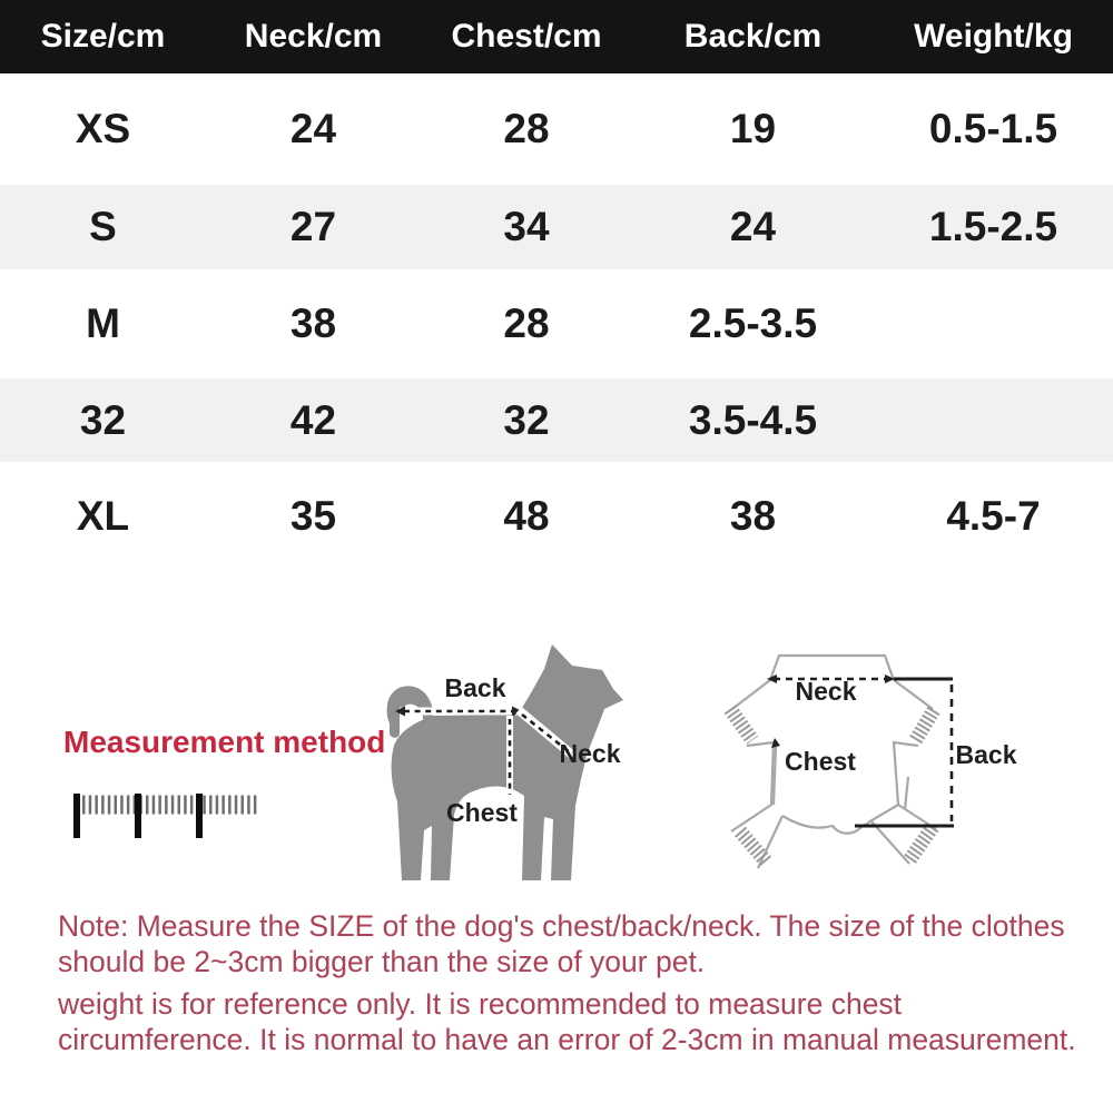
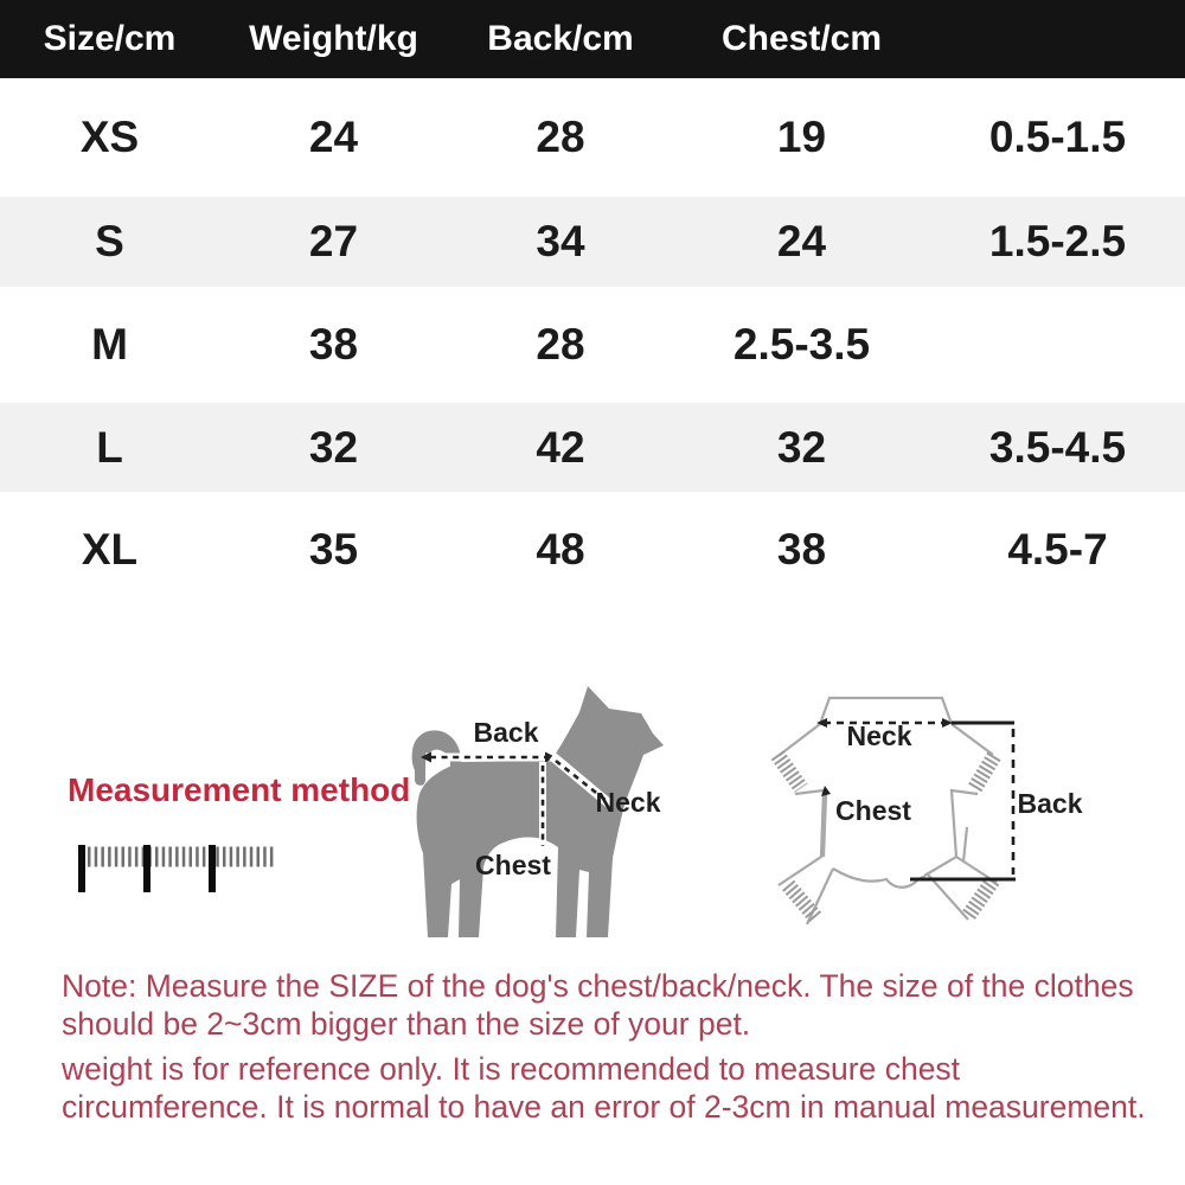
  Size/cm
- Neck/cm
- Chest/cm
+ Weight/kg
  Back/cm
- Weight/kg
+ Chest/cm
  XS
  24
  28
  19
  0.5-1.5
  S
  27
  34
  24
  1.5-2.5
  M
  38
  28
  2.5-3.5
+ L
  32
  42
  32
  3.5-4.5
  XL
  35
  48
  38
  4.5-7
  Measurement method
  Back
  Neck
  Chest
  Neck
  Chest
  Back
  Note: Measure the SIZE of the dog's chest/back/neck. The size of the clothes
  should be 2~3cm bigger than the size of your pet.
  weight is for reference only. It is recommended to measure chest
  circumference. It is normal to have an error of 2-3cm in manual measurement.
